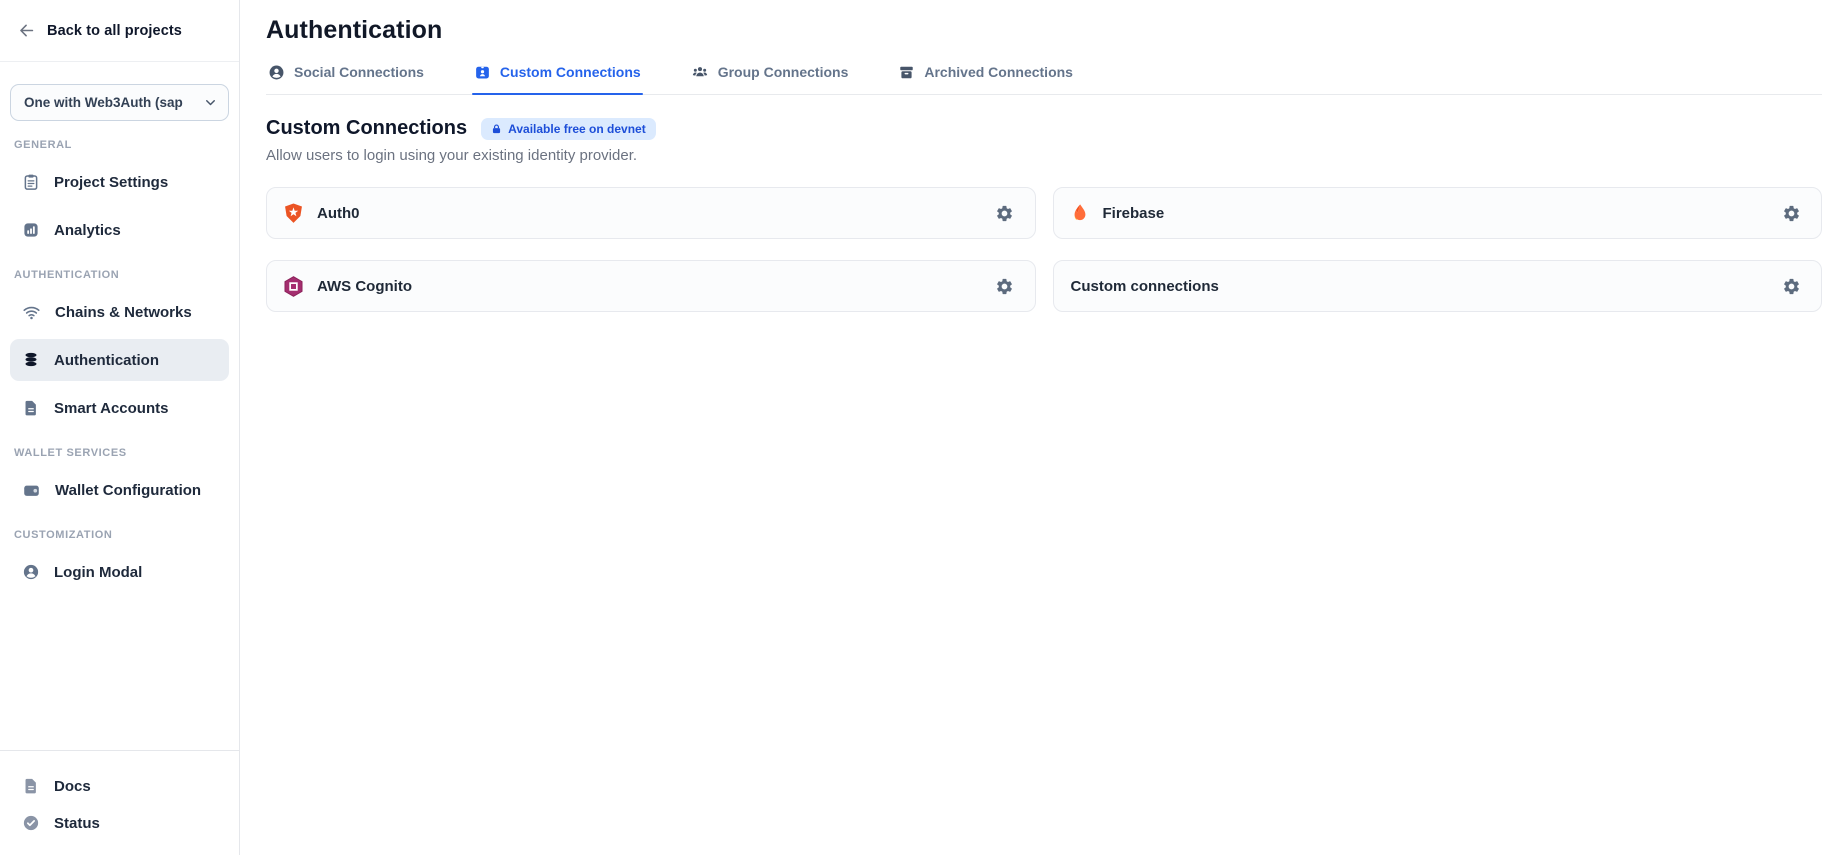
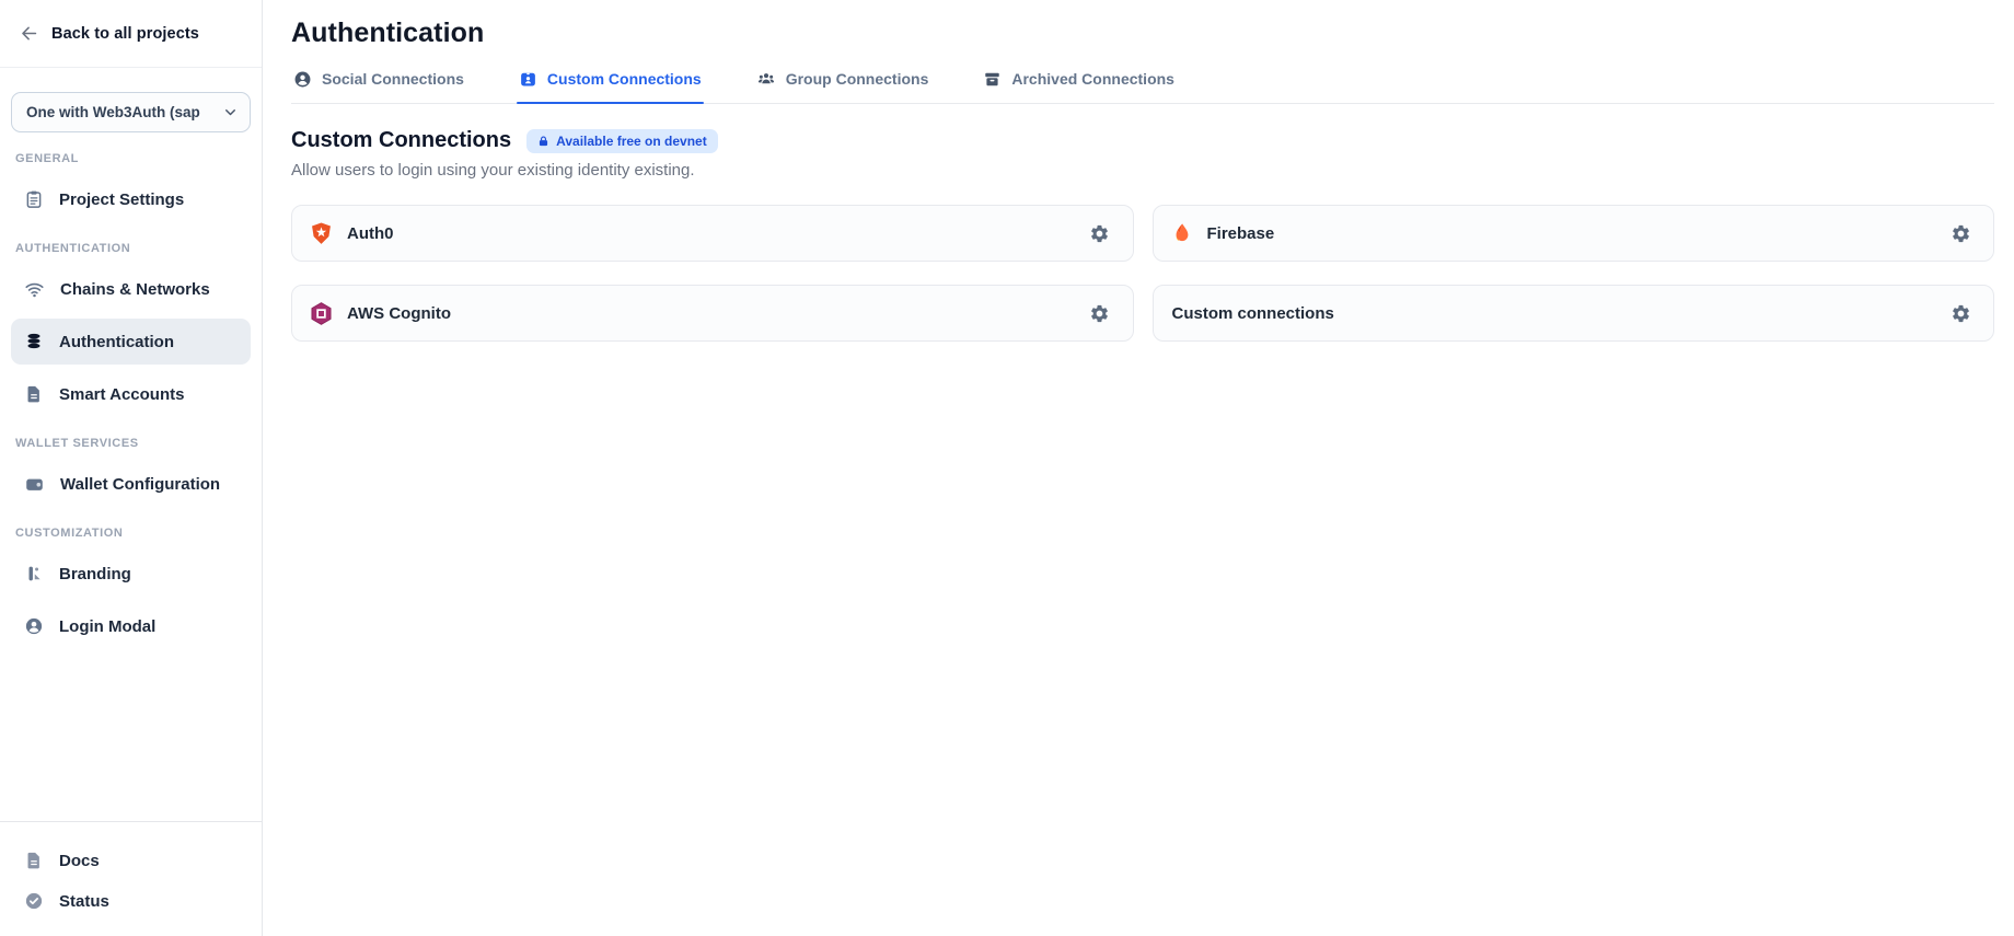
  Back to all projects
  One with Web3Auth (sap
  GENERAL
  Project Settings
- Analytics
  AUTHENTICATION
  Chains & Networks
  Authentication
  Smart Accounts
  WALLET SERVICES
  Wallet Configuration
  CUSTOMIZATION
+ Branding
  Login Modal
  Docs
  Status
  Authentication
  Social Connections
  Custom Connections
  Group Connections
  Archived Connections
  Custom Connections
  Available free on devnet
- Allow users to login using your existing identity provider.
+ Allow users to login using your existing identity existing.
  Auth0
  Firebase
  AWS Cognito
  Custom connections
